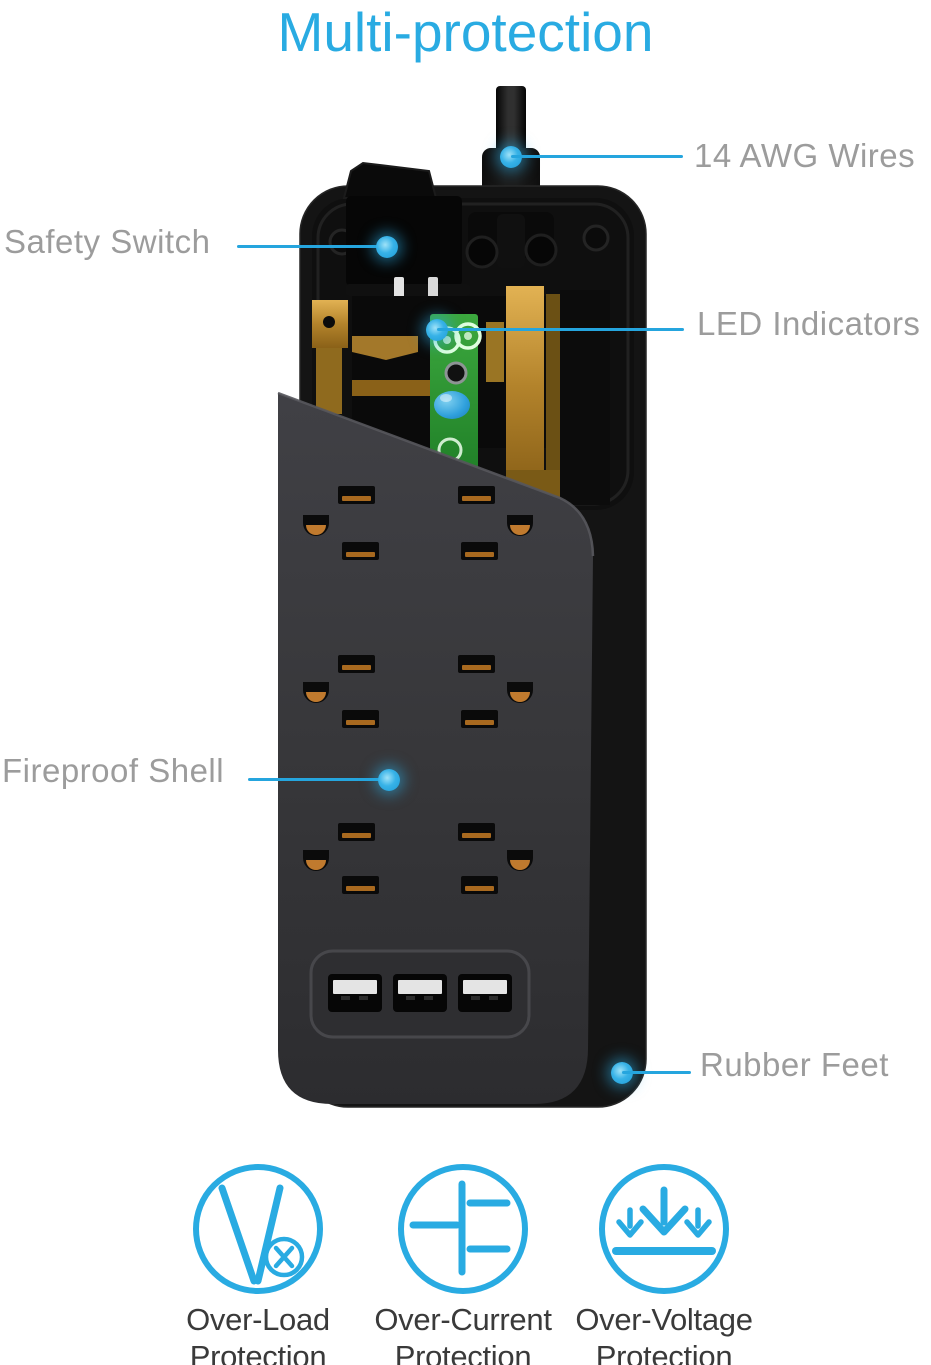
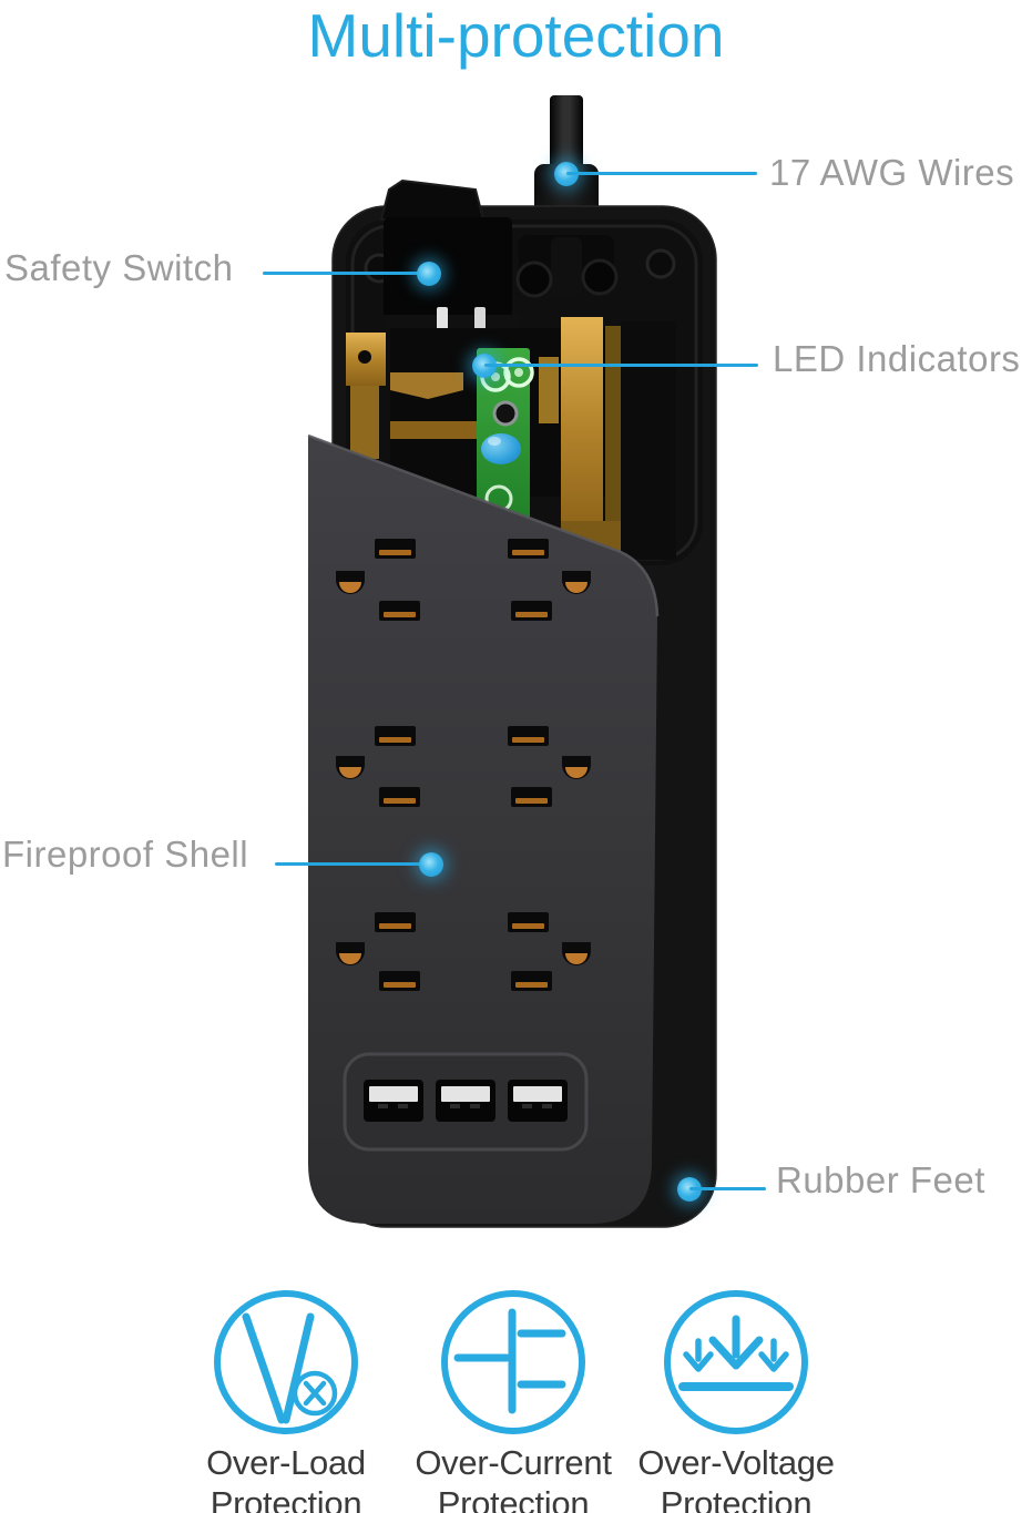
  Multi-protection
- 14 AWG Wires
+ 17 AWG Wires
  Safety Switch
  LED Indicators
  Fireproof Shell
  Rubber Feet
  Over-Load
  Protection
  Over-Current
  Protection
  Over-Voltage
  Protection
